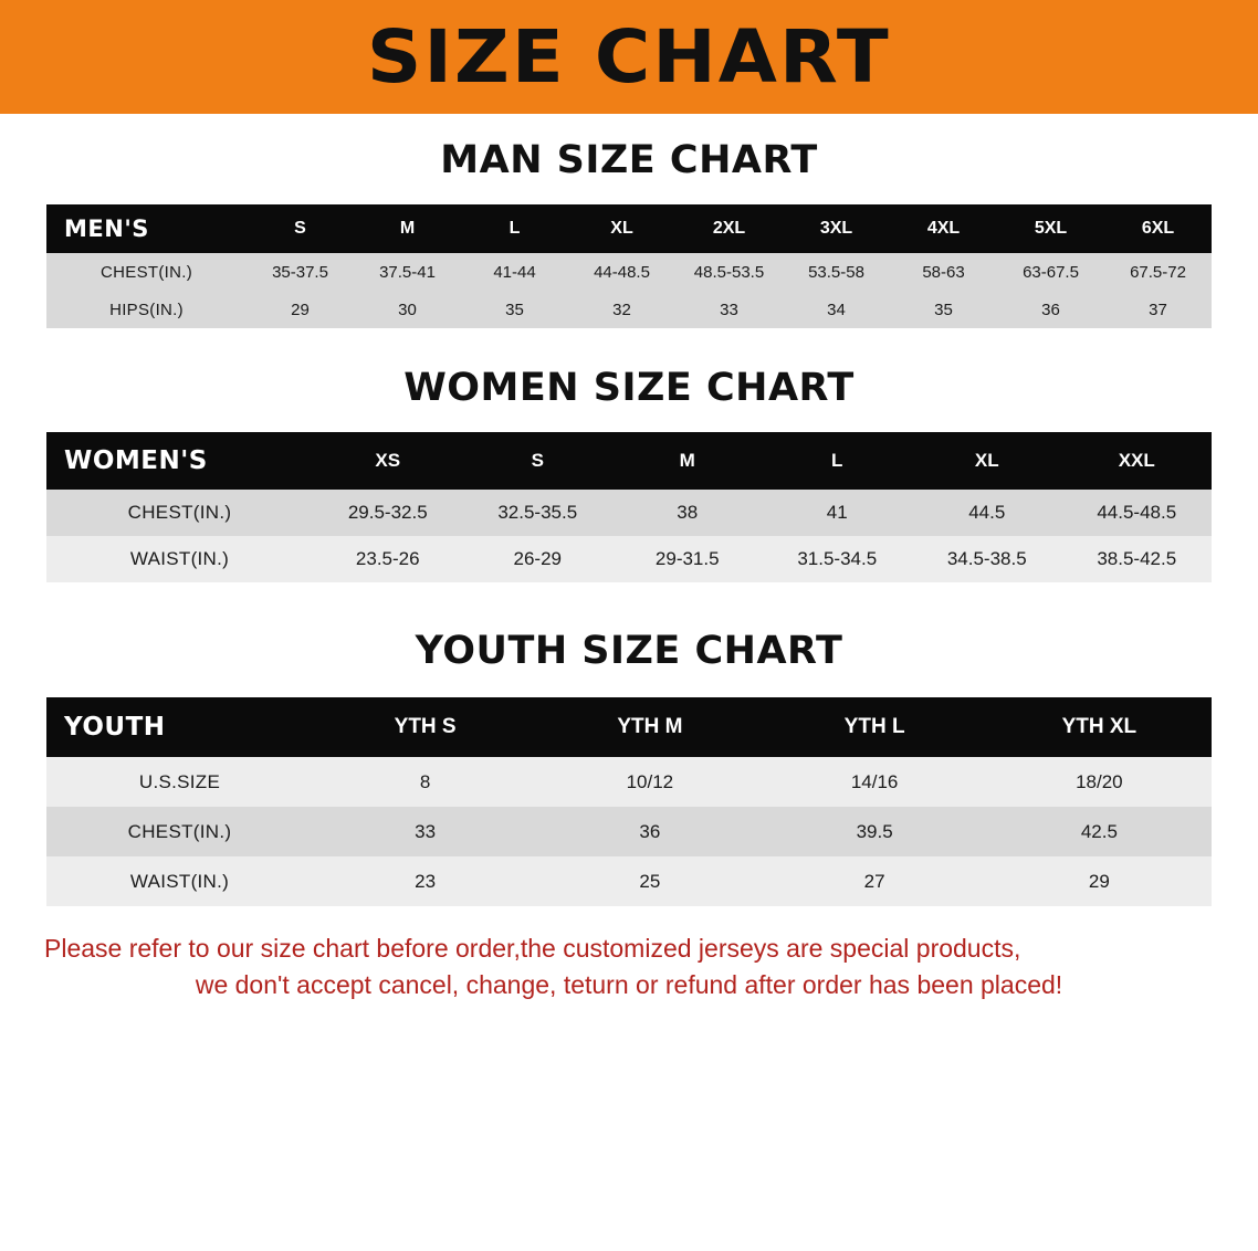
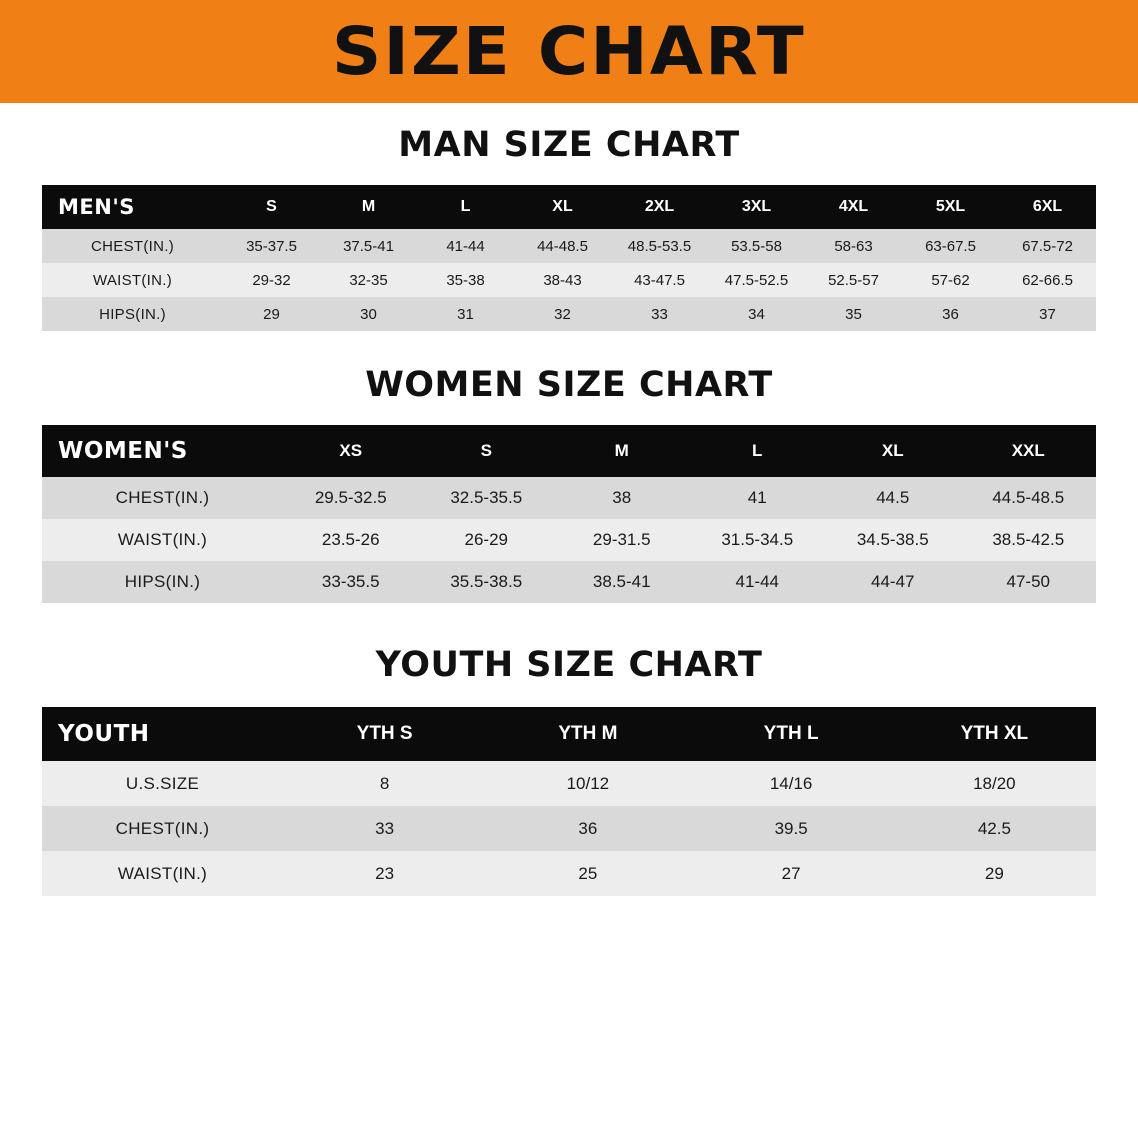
  SIZE CHART
  MAN SIZE CHART
  MEN'S	S	M	L	XL	2XL	3XL	4XL	5XL	6XL
  CHEST(IN.)	35-37.5	37.5-41	41-44	44-48.5	48.5-53.5	53.5-58	58-63	63-67.5	67.5-72
+ WAIST(IN.)	29-32	32-35	35-38	38-43	43-47.5	47.5-52.5	52.5-57	57-62	62-66.5
- HIPS(IN.)	29	30	35	32	33	34	35	36	37
+ HIPS(IN.)	29	30	31	32	33	34	35	36	37
  WOMEN SIZE CHART
  WOMEN'S	XS	S	M	L	XL	XXL
  CHEST(IN.)	29.5-32.5	32.5-35.5	38	41	44.5	44.5-48.5
  WAIST(IN.)	23.5-26	26-29	29-31.5	31.5-34.5	34.5-38.5	38.5-42.5
+ HIPS(IN.)	33-35.5	35.5-38.5	38.5-41	41-44	44-47	47-50
  YOUTH SIZE CHART
  YOUTH	YTH S	YTH M	YTH L	YTH XL
  U.S.SIZE	8	10/12	14/16	18/20
  CHEST(IN.)	33	36	39.5	42.5
  WAIST(IN.)	23	25	27	29
- Please refer to our size chart before order,the customized jerseys are special products,
- we don't accept cancel, change, teturn or refund after order has been placed!
